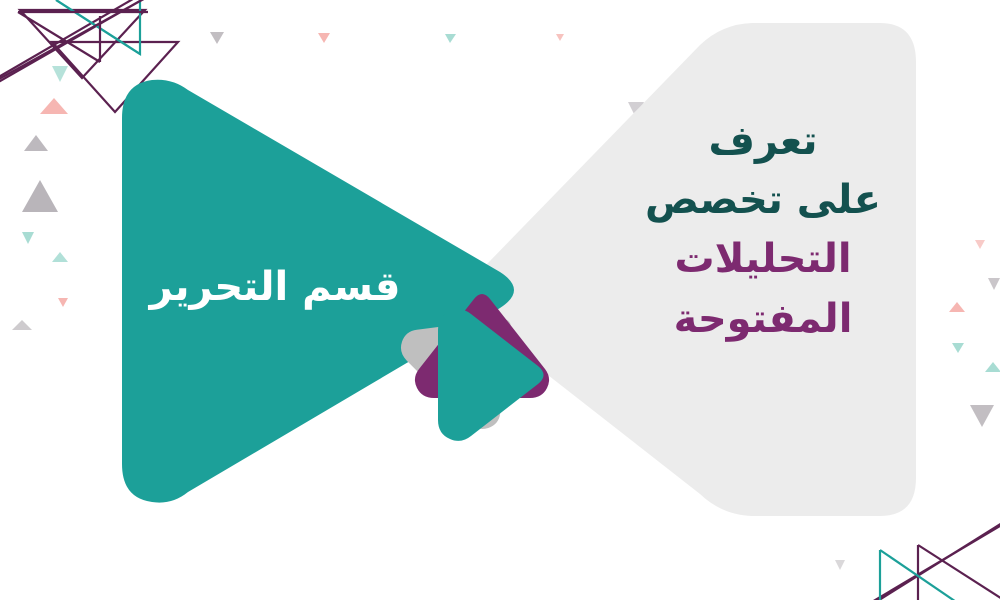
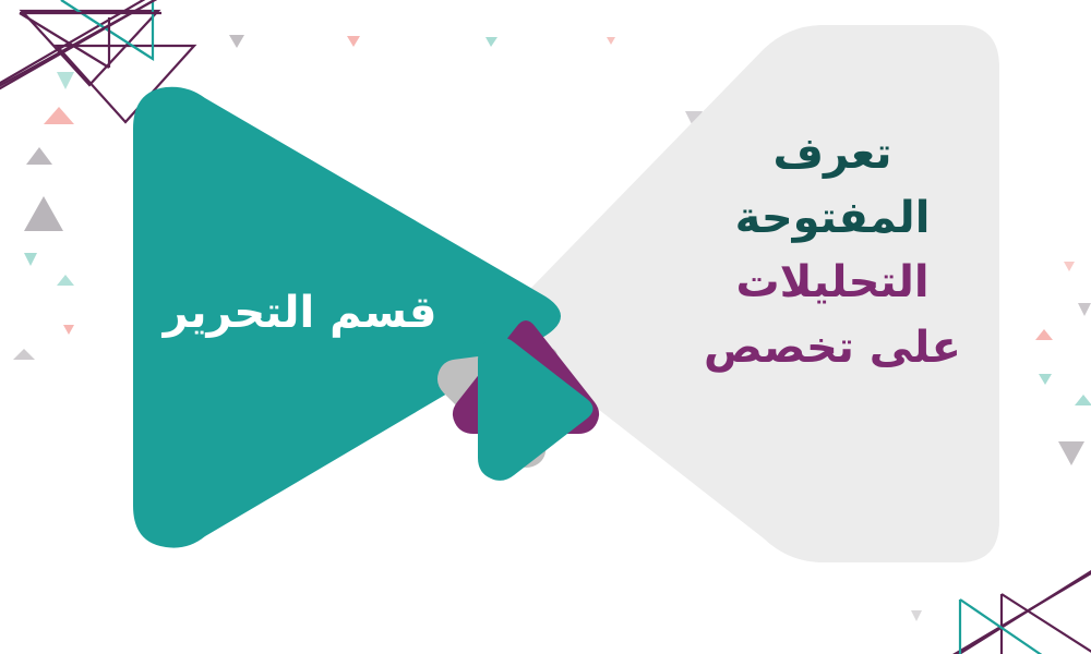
  قسم التحرير
  تعرف
- على تخصص
+ المفتوحة
  التحليلات
- المفتوحة
+ على تخصص
